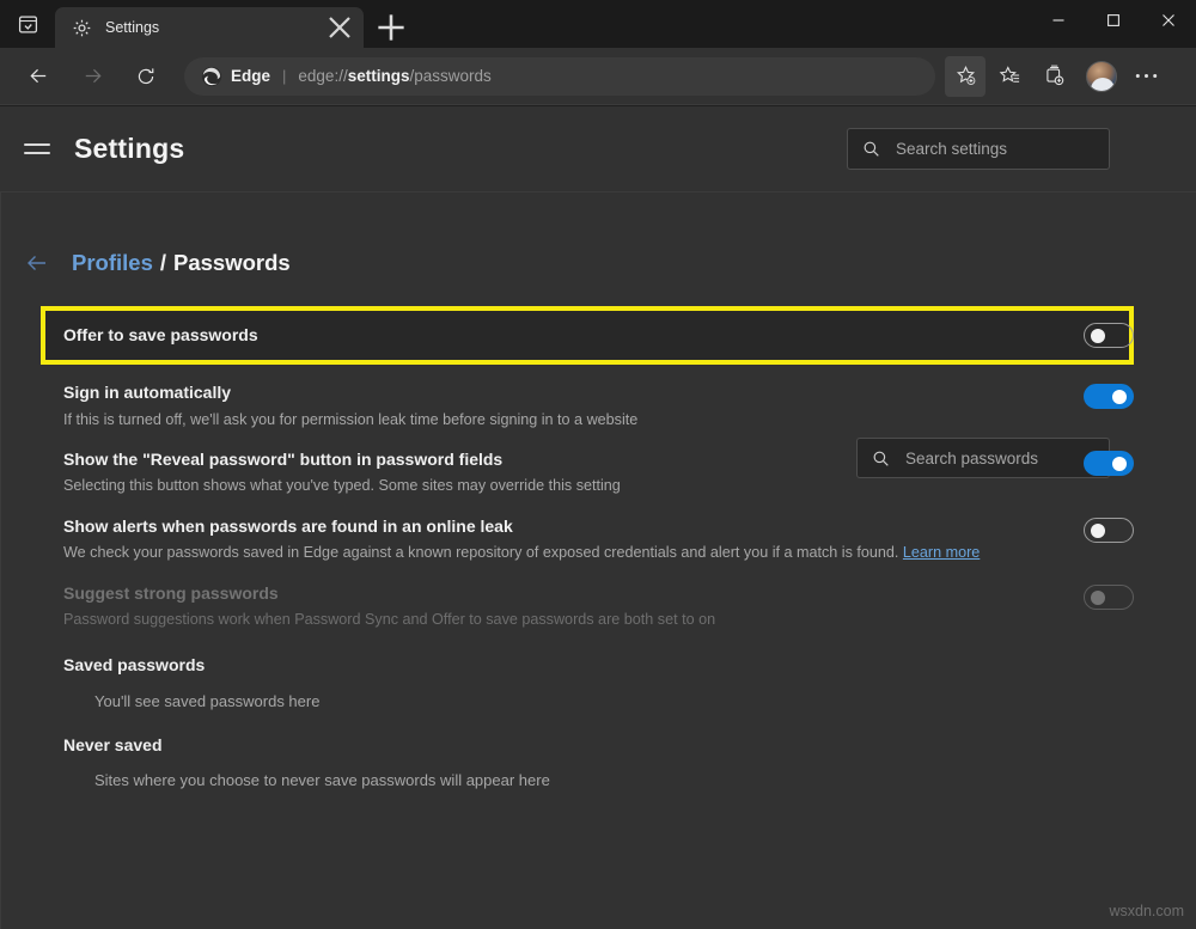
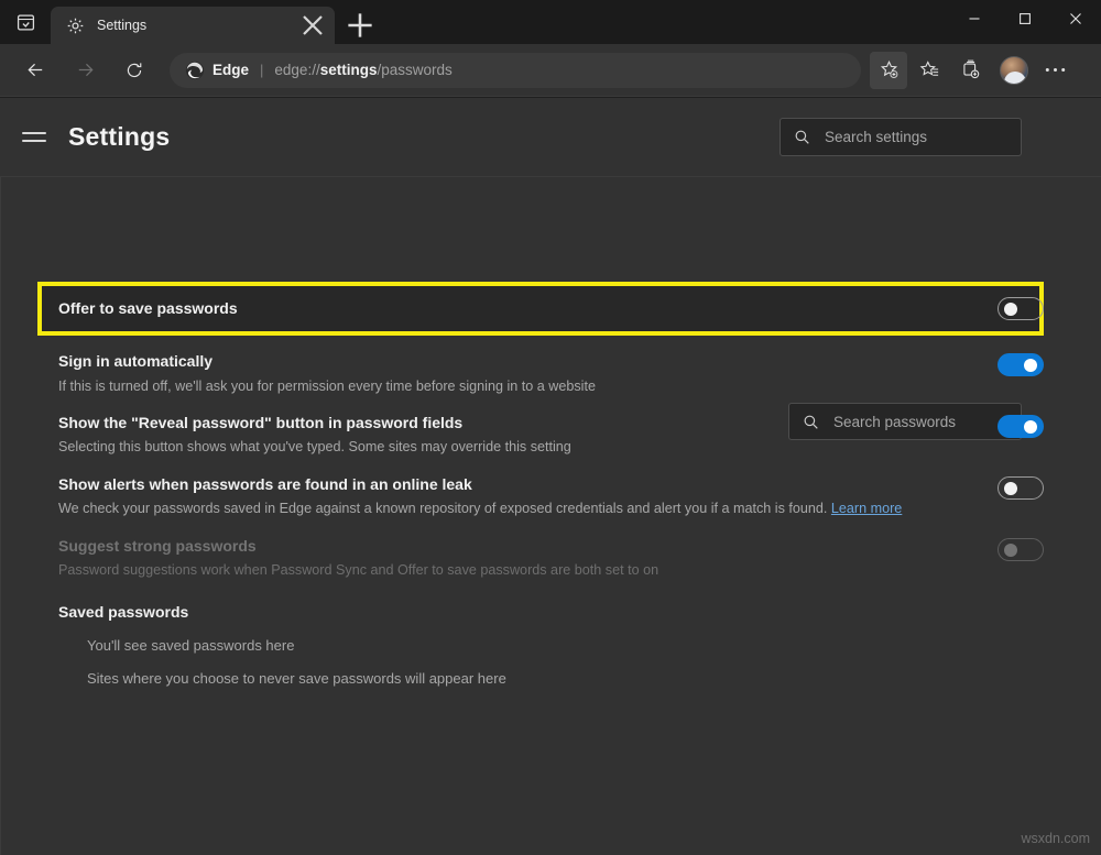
  Settings
  Edge
  |
  edge://settings/passwords
  Settings
  Search settings
- Profiles
- /
- Passwords
  Search passwords
  Offer to save passwords
  Sign in automatically
- If this is turned off, we'll ask you for permission leak time before signing in to a website
+ If this is turned off, we'll ask you for permission every time before signing in to a website
  Show the "Reveal password" button in password fields
  Selecting this button shows what you've typed. Some sites may override this setting
  Show alerts when passwords are found in an online leak
  We check your passwords saved in Edge against a known repository of exposed credentials and alert you if a match is found. Learn more
  Suggest strong passwords
  Password suggestions work when Password Sync and Offer to save passwords are both set to on
  Saved passwords
  You'll see saved passwords here
- Never saved
  Sites where you choose to never save passwords will appear here
  wsxdn.com
